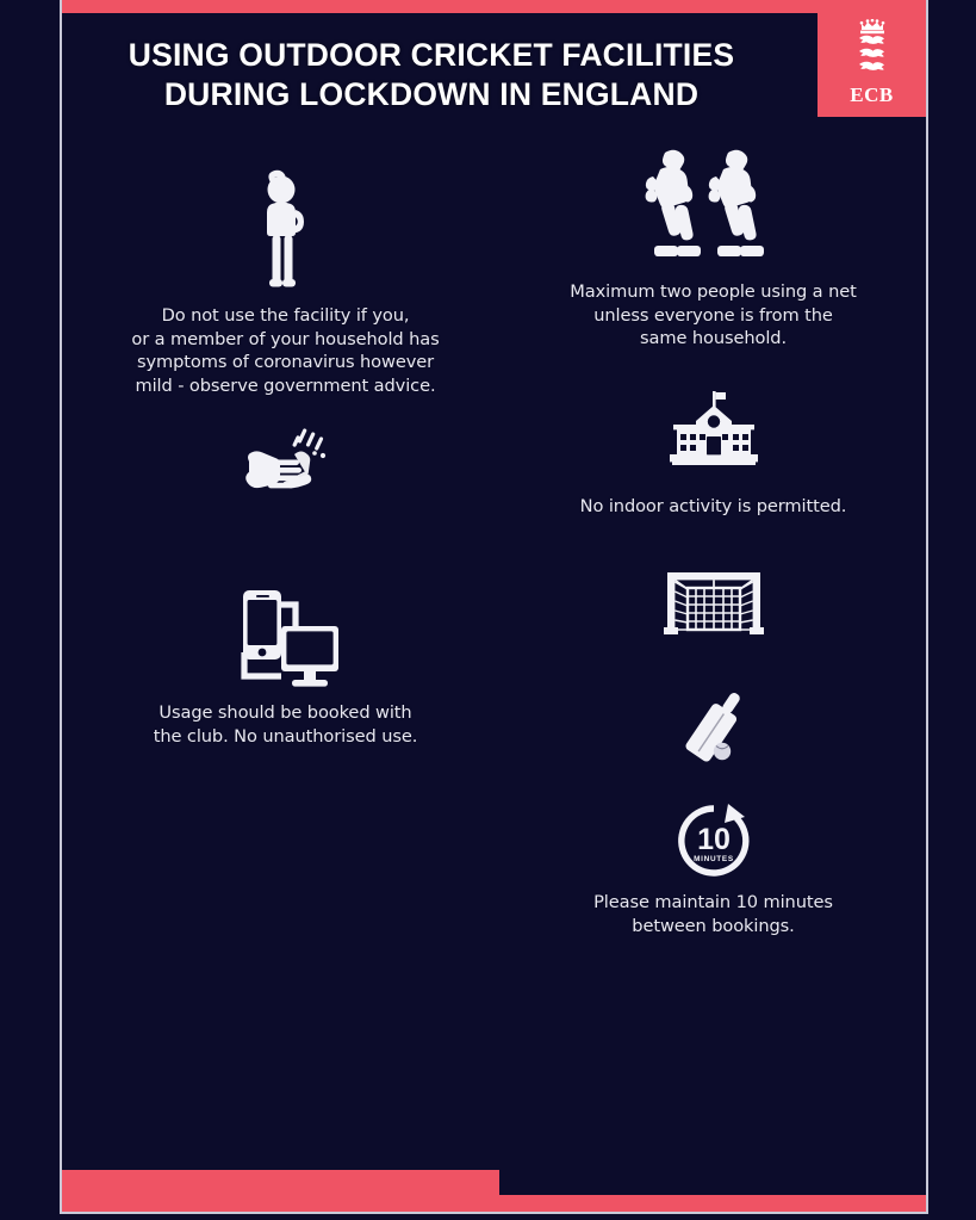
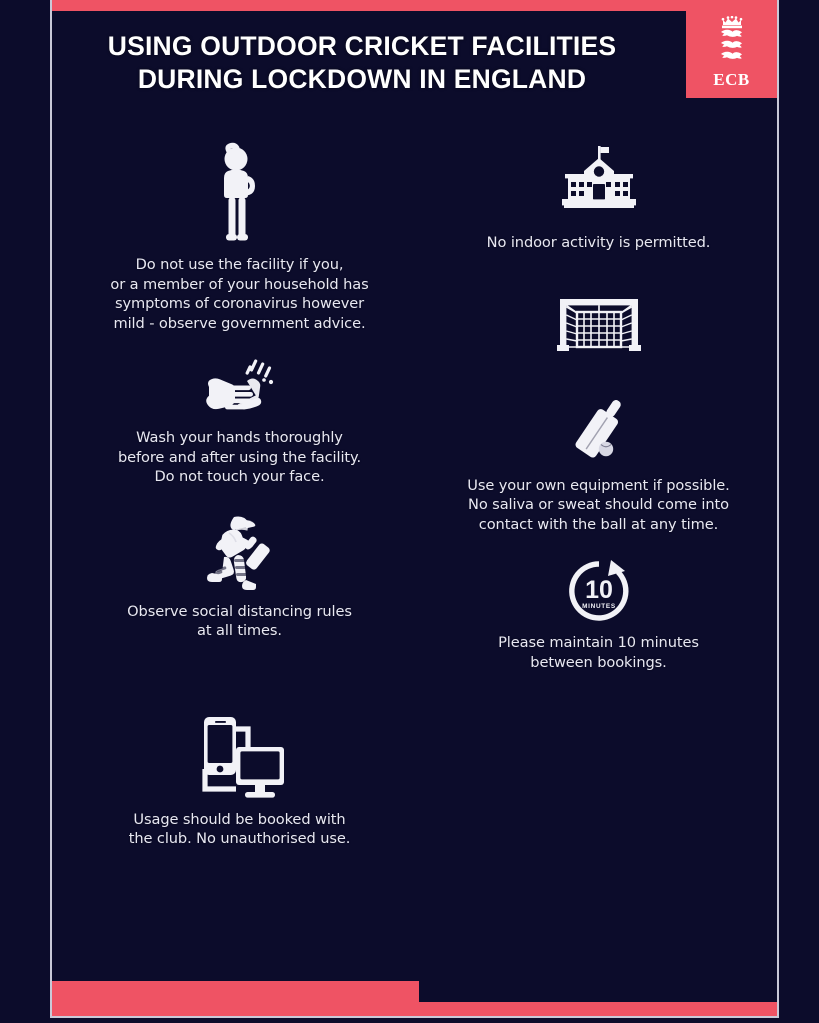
  ECB
  USING OUTDOOR CRICKET FACILITIES
  DURING LOCKDOWN IN ENGLAND
  Do not use the facility if you,
  or a member of your household has
  symptoms of coronavirus however
  mild - observe government advice.
+ Wash your hands thoroughly
+ before and after using the facility.
+ Do not touch your face.
+ Observe social distancing rules
+ at all times.
  Usage should be booked with
  the club. No unauthorised use.
- Maximum two people using a net
- unless everyone is from the
- same household.
  No indoor activity is permitted.
+ Use your own equipment if possible.
+ No saliva or sweat should come into
+ contact with the ball at any time.
  10
  Please maintain 10 minutes
  between bookings.
